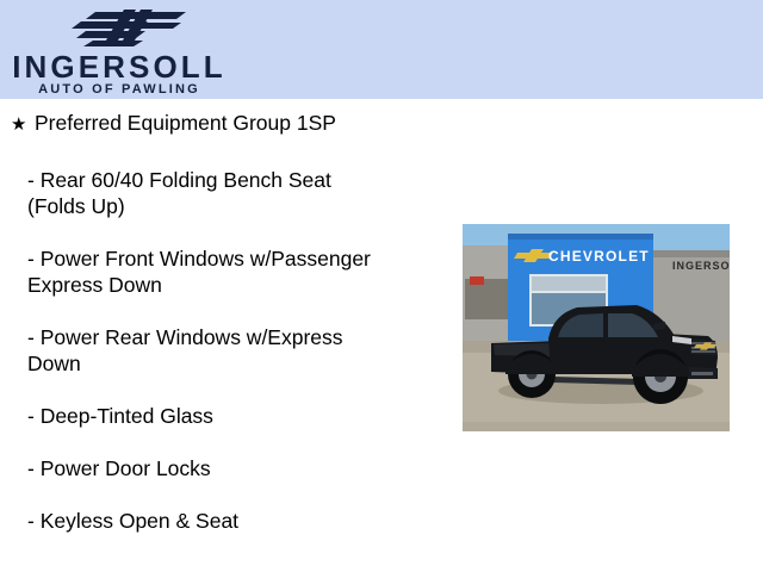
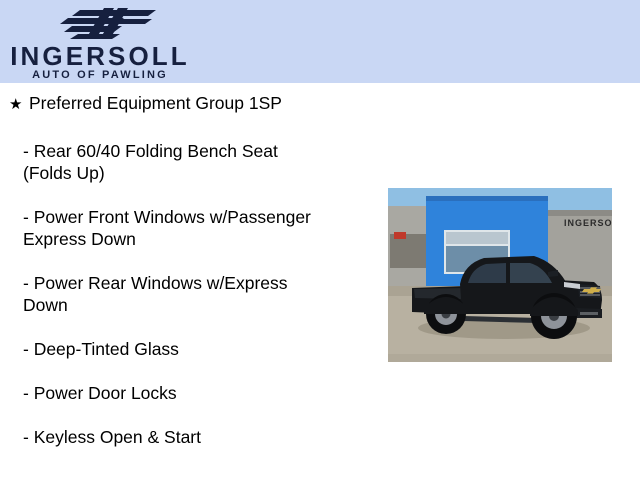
  INGERSOLL
  AUTO OF PAWLING
  ★
  Preferred Equipment Group 1SP
  - Rear 60/40 Folding Bench Seat
  (Folds Up)
  - Power Front Windows w/Passenger
  Express Down
  - Power Rear Windows w/Express
  Down
  - Deep-Tinted Glass
  - Power Door Locks
- - Keyless Open & Seat
+ - Keyless Open & Start
  INGERSO
- CHEVROLET
